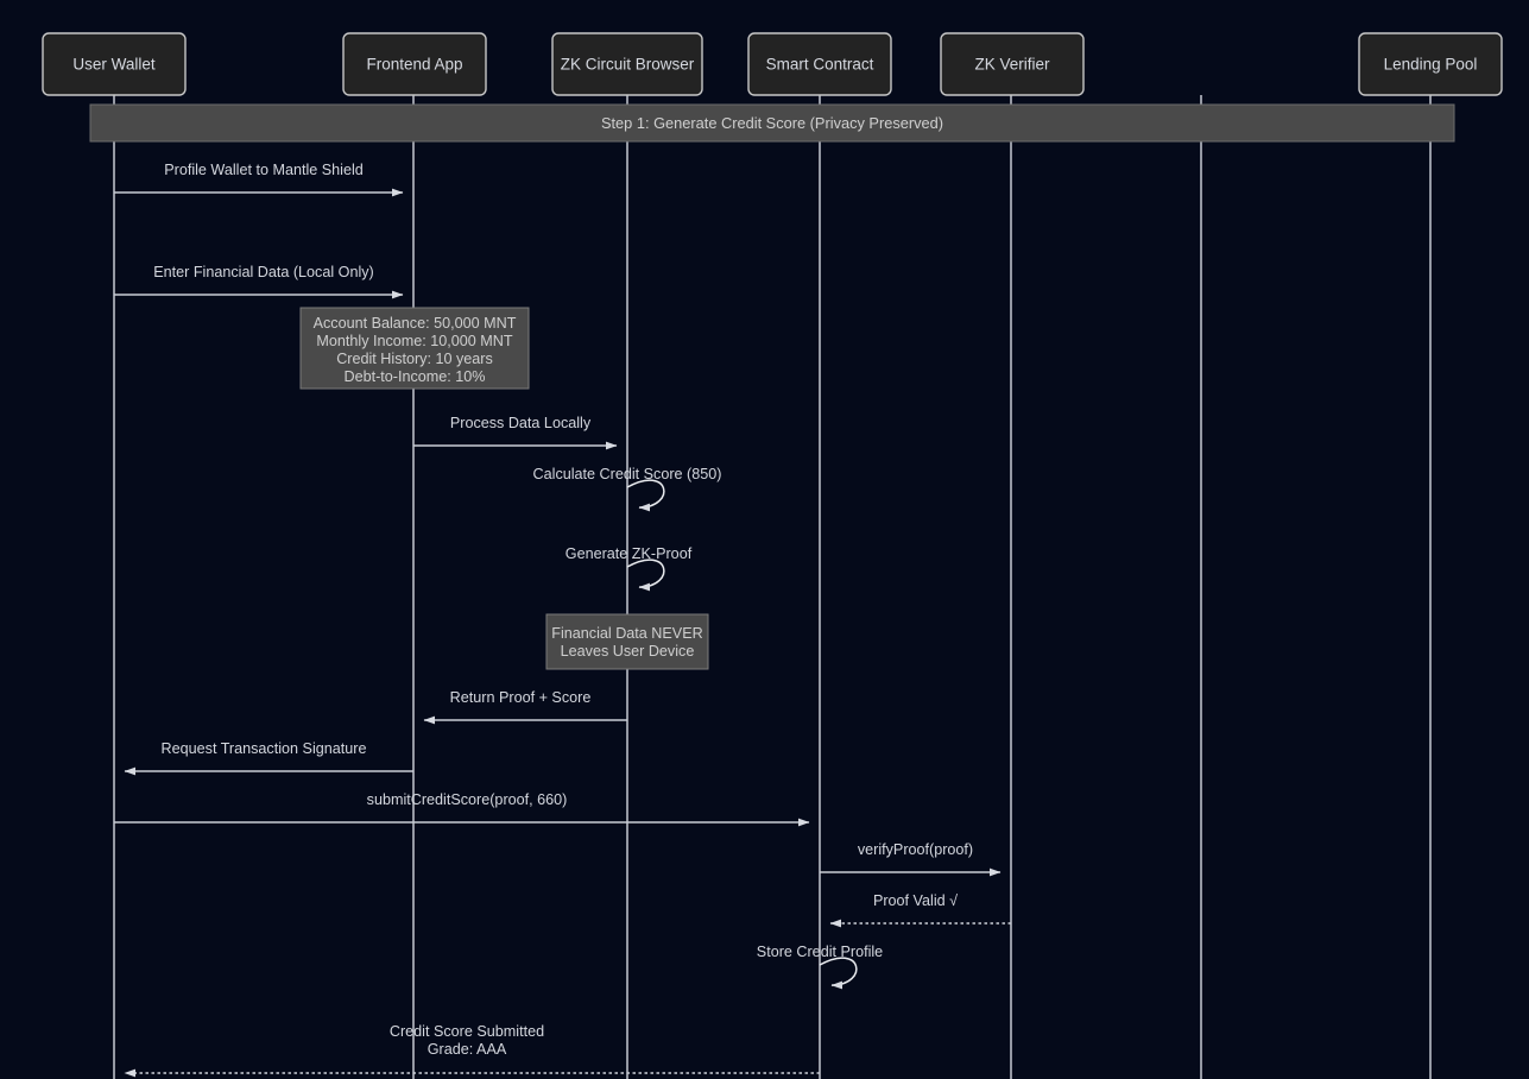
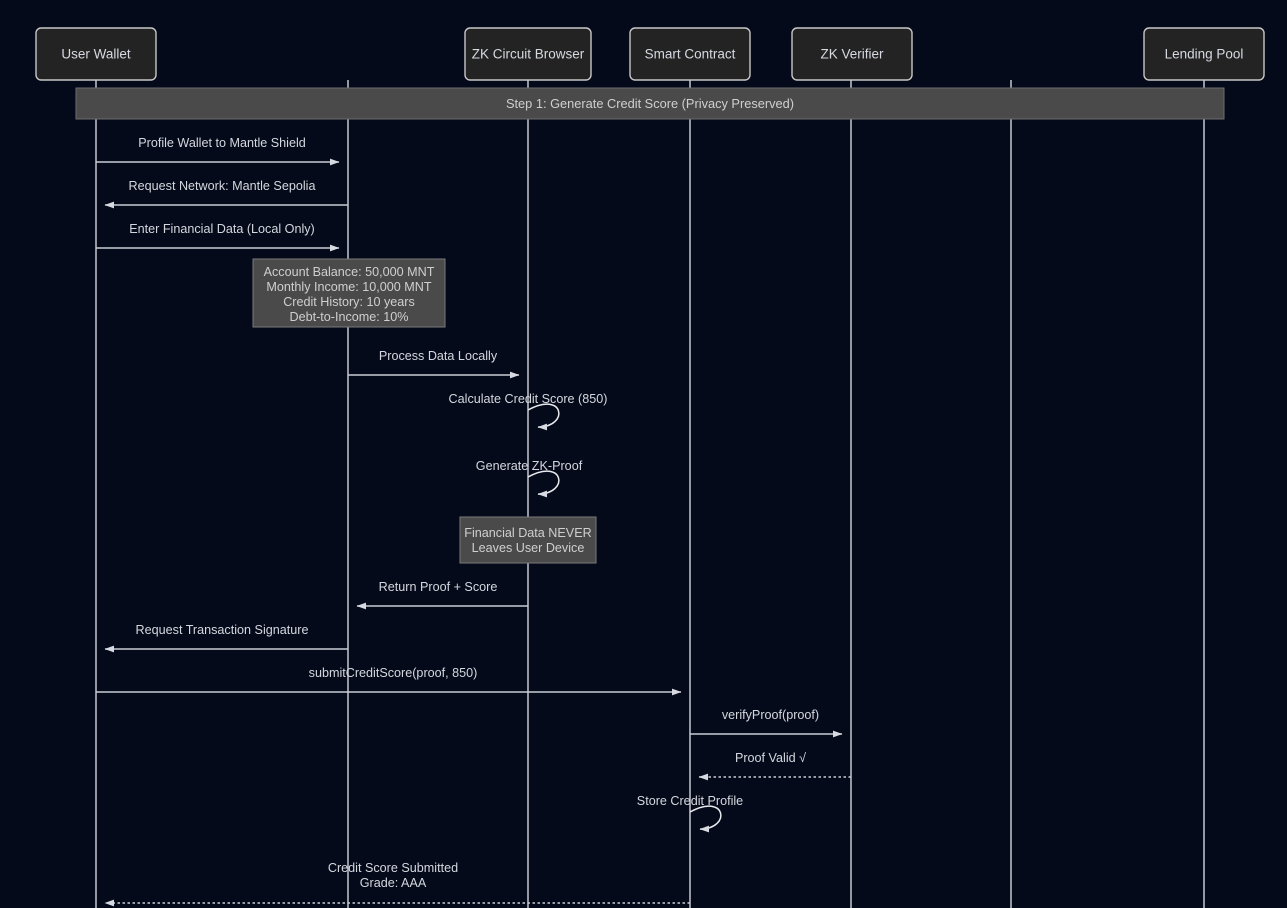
  Step 1: Generate Credit Score (Privacy Preserved)
  Profile Wallet to Mantle Shield
+ Request Network: Mantle Sepolia
  Enter Financial Data (Local Only)
  Process Data Locally
  Return Proof + Score
  Request Transaction Signature
- submitCreditScore(proof, 660)
+ submitCreditScore(proof, 850)
  verifyProof(proof)
  Proof Valid √
  Credit Score Submitted
  Grade: AAA
  Calculate Credit Score (850)
  Generate ZK-Proof
  Store Credit Profile
  Account Balance: 50,000 MNT
  Monthly Income: 10,000 MNT
  Credit History: 10 years
  Debt-to-Income: 10%
  Financial Data NEVER
  Leaves User Device
  User Wallet
- Frontend App
  ZK Circuit Browser
  Smart Contract
  ZK Verifier
  Lending Pool
